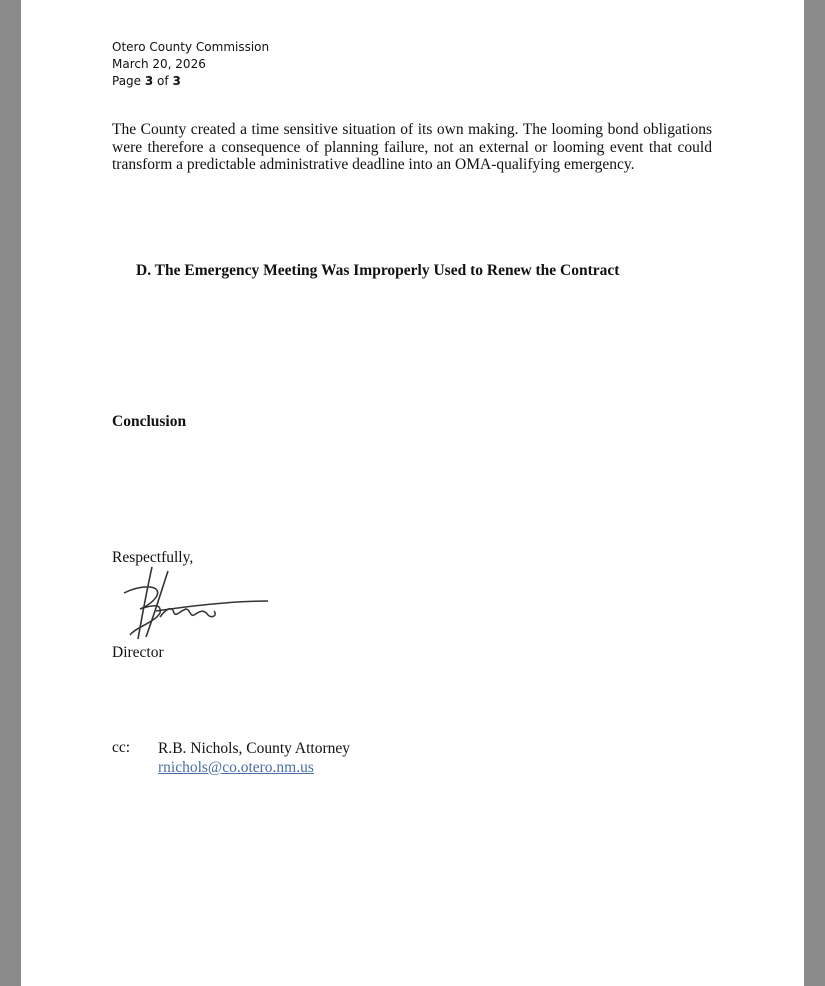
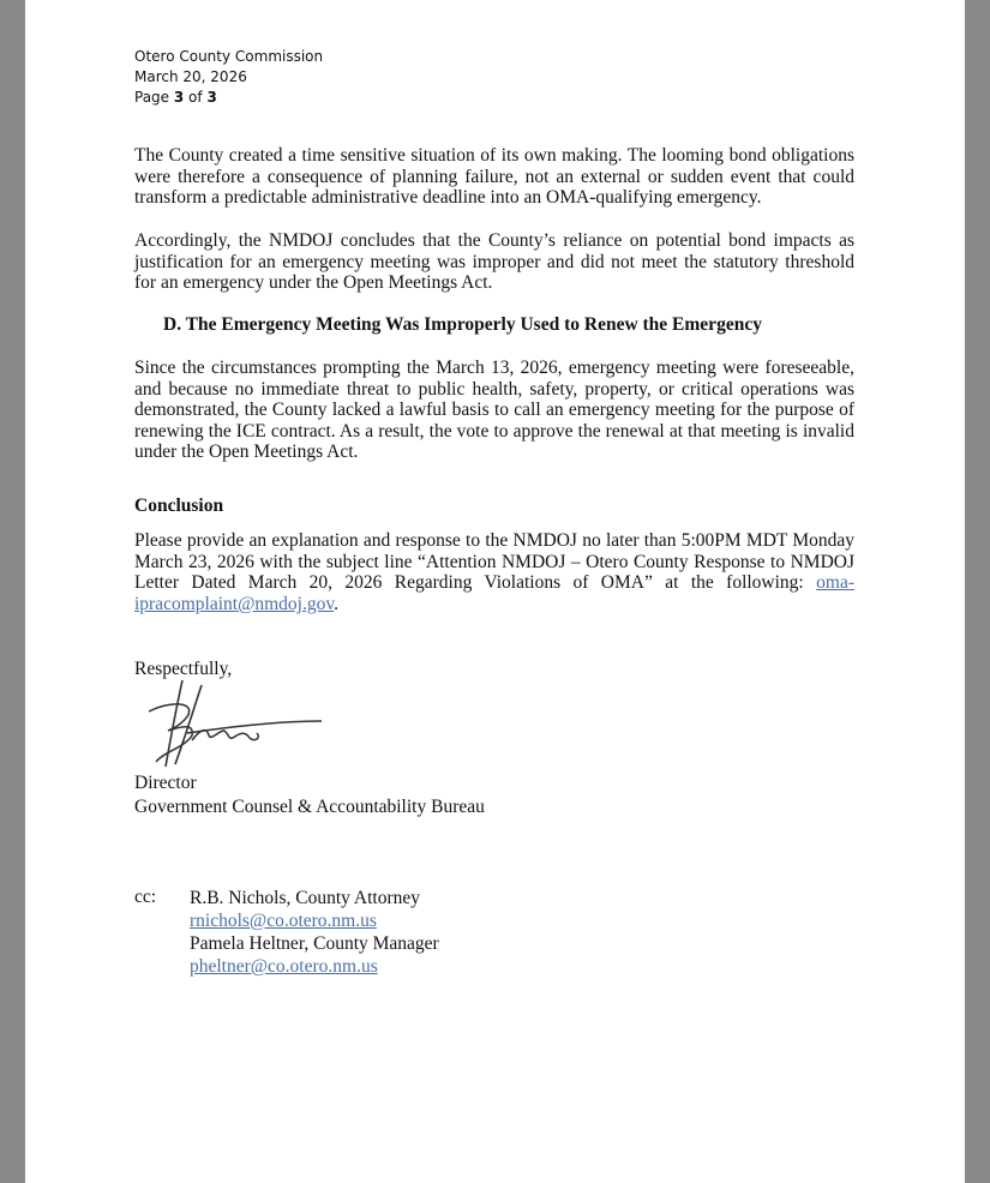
  Otero County Commission
  March 20, 2026
  Page 3 of 3
- The County created a time sensitive situation of its own making. The looming bond obligations were therefore a consequence of planning failure, not an external or looming event that could transform a predictable administrative deadline into an OMA-qualifying emergency.
+ The County created a time sensitive situation of its own making. The looming bond obligations were therefore a consequence of planning failure, not an external or sudden event that could transform a predictable administrative deadline into an OMA-qualifying emergency.
+ Accordingly, the NMDOJ concludes that the County’s reliance on potential bond impacts as justification for an emergency meeting was improper and did not meet the statutory threshold for an emergency under the Open Meetings Act.
- D. The Emergency Meeting Was Improperly Used to Renew the Contract
+ D. The Emergency Meeting Was Improperly Used to Renew the Emergency
+ Since the circumstances prompting the March 13, 2026, emergency meeting were foreseeable, and because no immediate threat to public health, safety, property, or critical operations was demonstrated, the County lacked a lawful basis to call an emergency meeting for the purpose of renewing the ICE contract. As a result, the vote to approve the renewal at that meeting is invalid under the Open Meetings Act.
  Conclusion
+ Please provide an explanation and response to the NMDOJ no later than 5:00PM MDT Monday March 23, 2026 with the subject line “Attention NMDOJ – Otero County Response to NMDOJ Letter Dated March 20, 2026 Regarding Violations of OMA” at the following: oma-ipracomplaint@nmdoj.gov.
  Respectfully,
  Director
+ Government Counsel & Accountability Bureau
  cc:
  R.B. Nichols, County Attorney
  rnichols@co.otero.nm.us
+ Pamela Heltner, County Manager
+ pheltner@co.otero.nm.us
